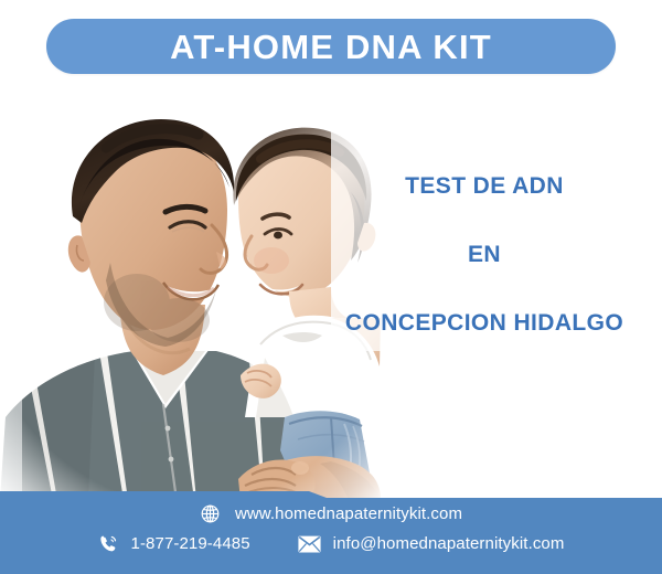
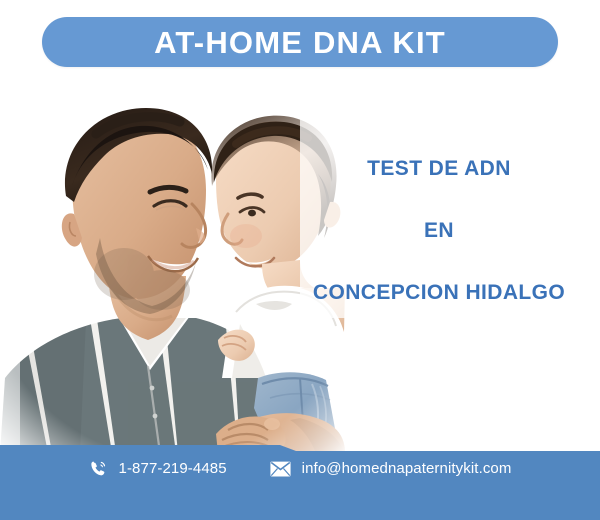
  AT-HOME DNA KIT
  TEST DE ADN
  EN
  CONCEPCION HIDALGO
- www.homednapaternitykit.com
  1-877-219-4485
  info@homednapaternitykit.com
